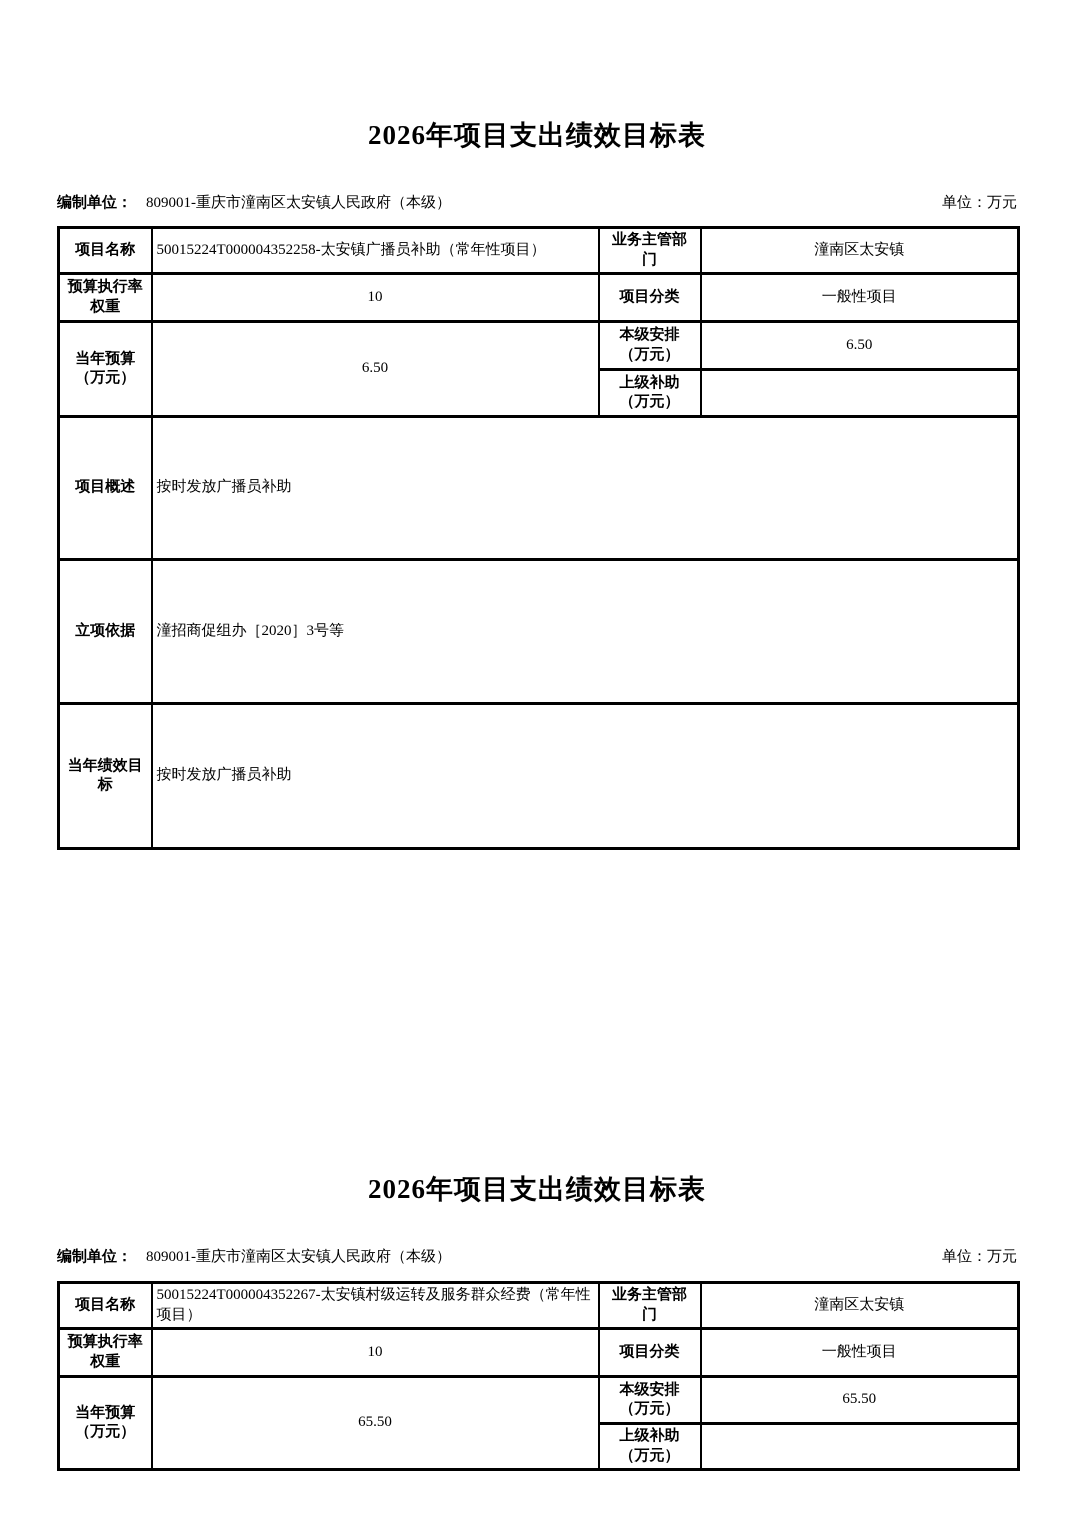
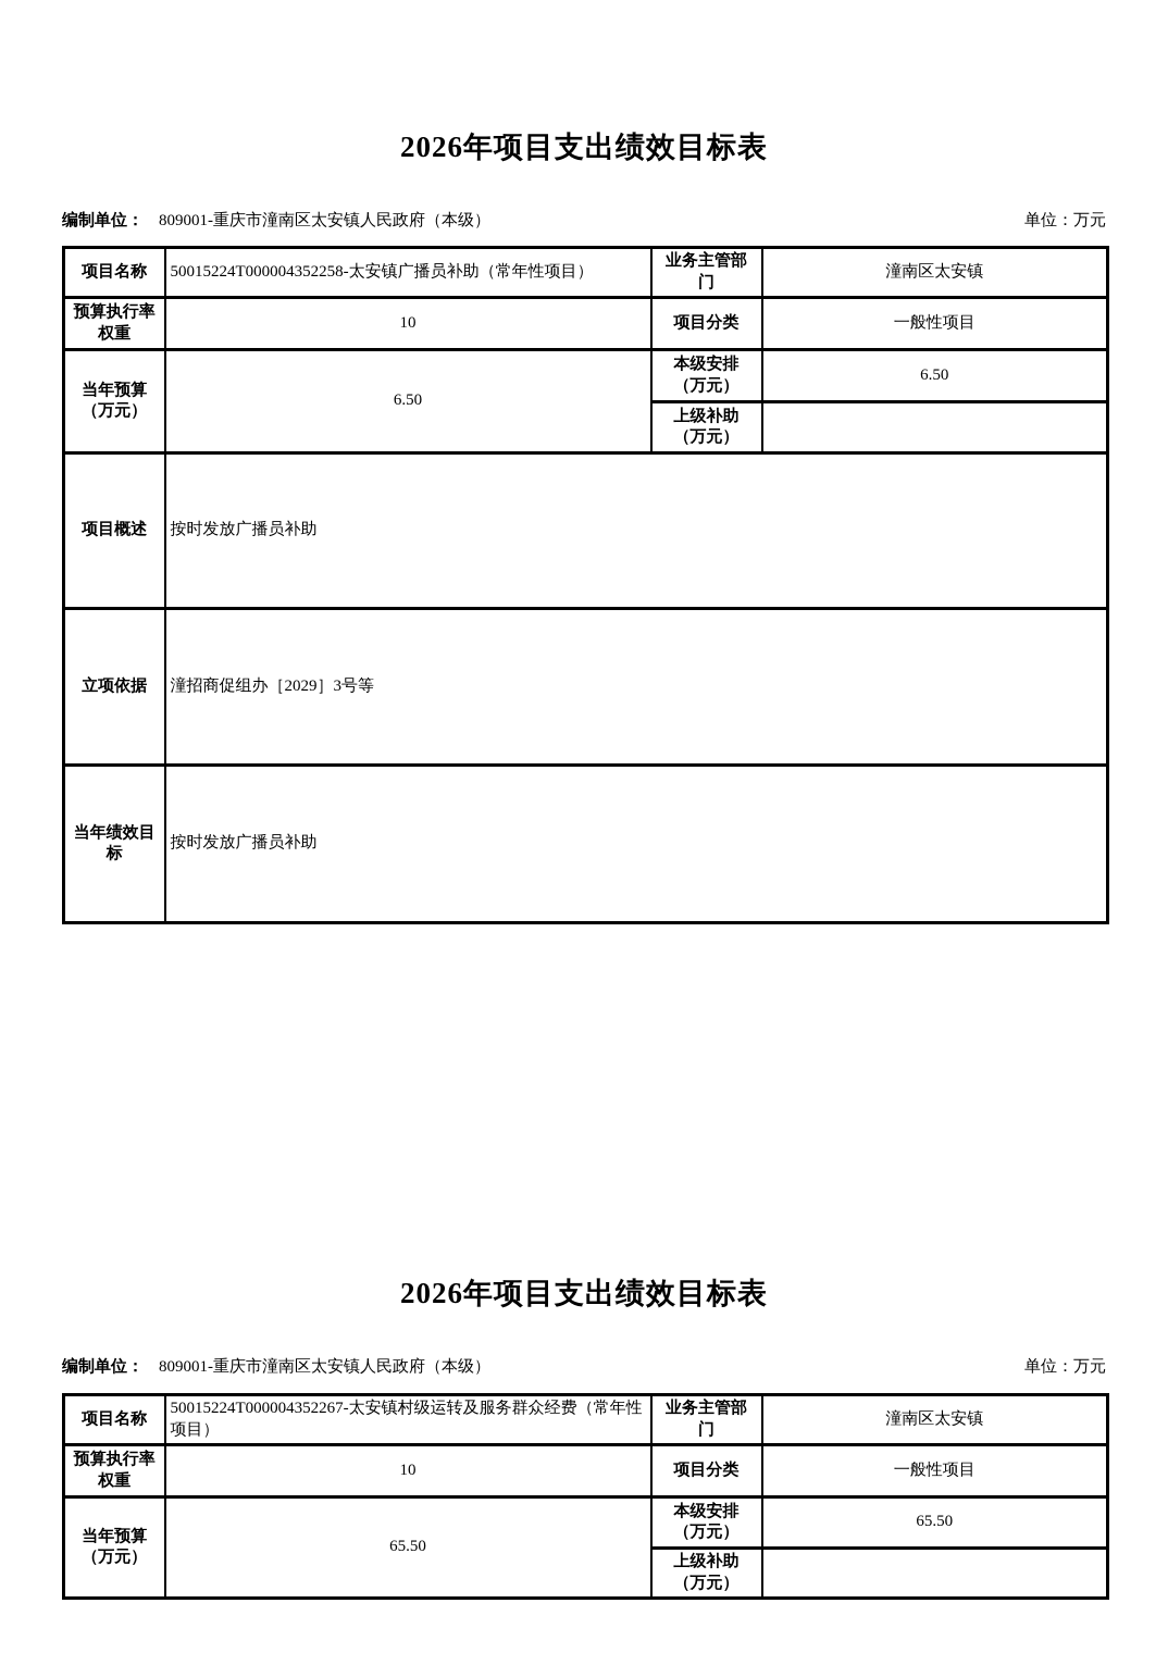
  2026年项目支出绩效目标表
  编制单位： 809001-重庆市潼南区太安镇人民政府（本级）
  单位：万元
  项目名称	50015224T000004352258-太安镇广播员补助（常年性项目）	业务主管部 门	潼南区太安镇
  预算执行率 权重	10	项目分类	一般性项目
  当年预算 （万元）	6.50	本级安排 （万元）	6.50
  上级补助 （万元）
  项目概述	按时发放广播员补助
- 立项依据	潼招商促组办［2020］3号等
+ 立项依据	潼招商促组办［2029］3号等
  当年绩效目 标	按时发放广播员补助
  2026年项目支出绩效目标表
  编制单位： 809001-重庆市潼南区太安镇人民政府（本级）
  单位：万元
  项目名称	50015224T000004352267-太安镇村级运转及服务群众经费（常年性项目）	业务主管部 门	潼南区太安镇
  预算执行率 权重	10	项目分类	一般性项目
  当年预算 （万元）	65.50	本级安排 （万元）	65.50
  上级补助 （万元）
